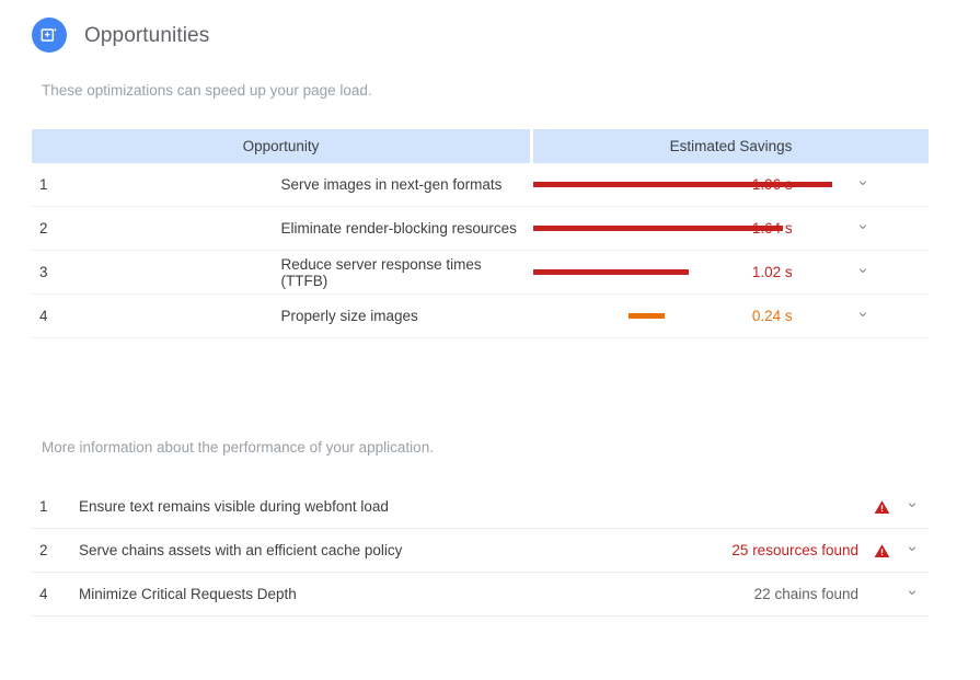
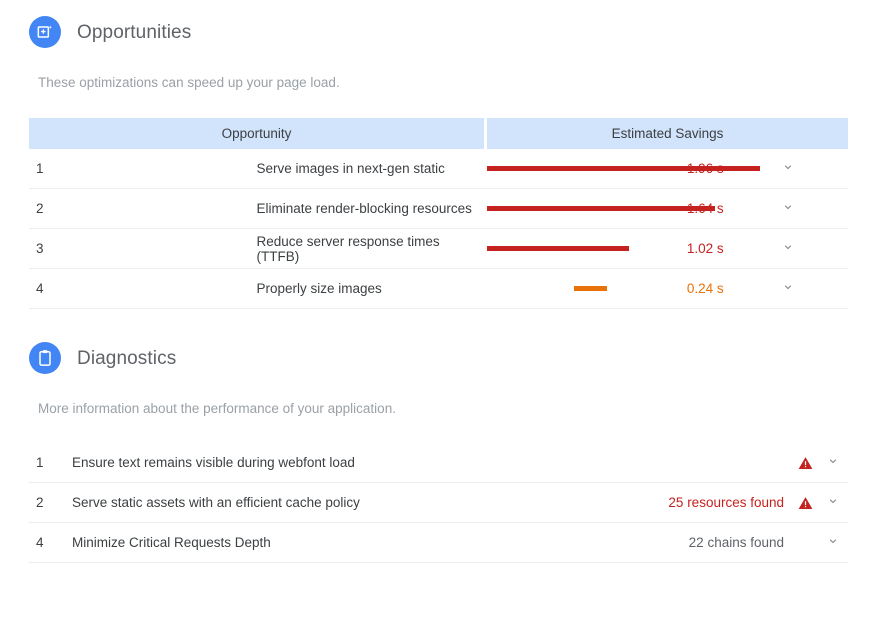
  Opportunities
  These optimizations can speed up your page load.
  Opportunity		Estimated Savings
- 1	Serve images in next-gen formats			1.96 s
+ 1	Serve images in next-gen static			1.96 s
  2	Eliminate render-blocking resources			1.64 s
  3	Reduce server response times (TTFB)			1.02 s
  4	Properly size images			0.24 s
+ Diagnostics
  More information about the performance of your application.
  1	Ensure text remains visible during webfont load
- 2	Serve chains assets with an efficient cache policy	25 resources found
+ 2	Serve static assets with an efficient cache policy	25 resources found
  4	Minimize Critical Requests Depth	22 chains found
